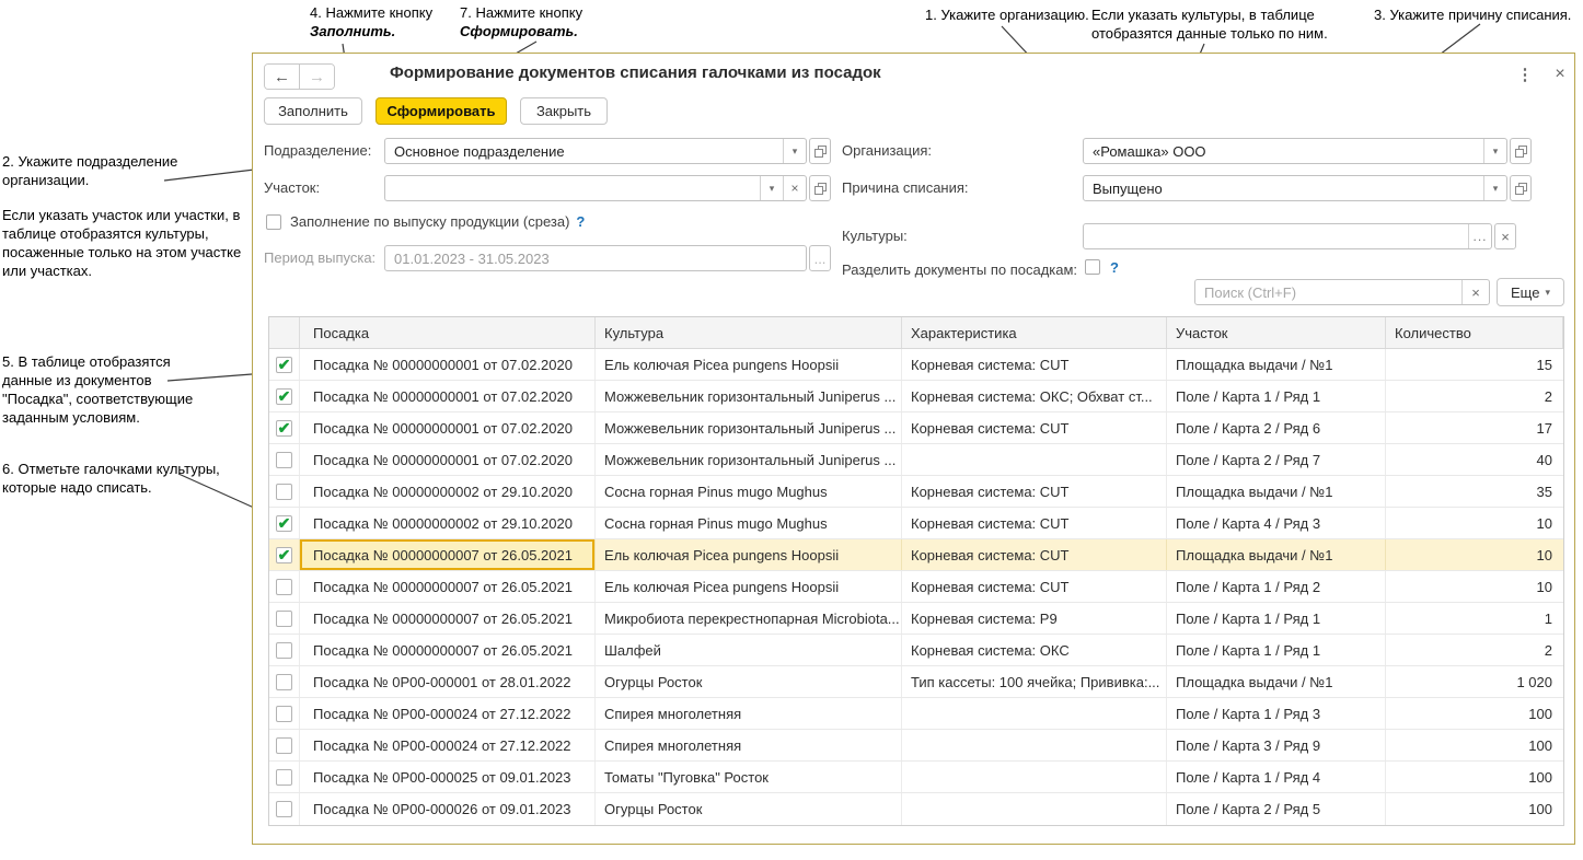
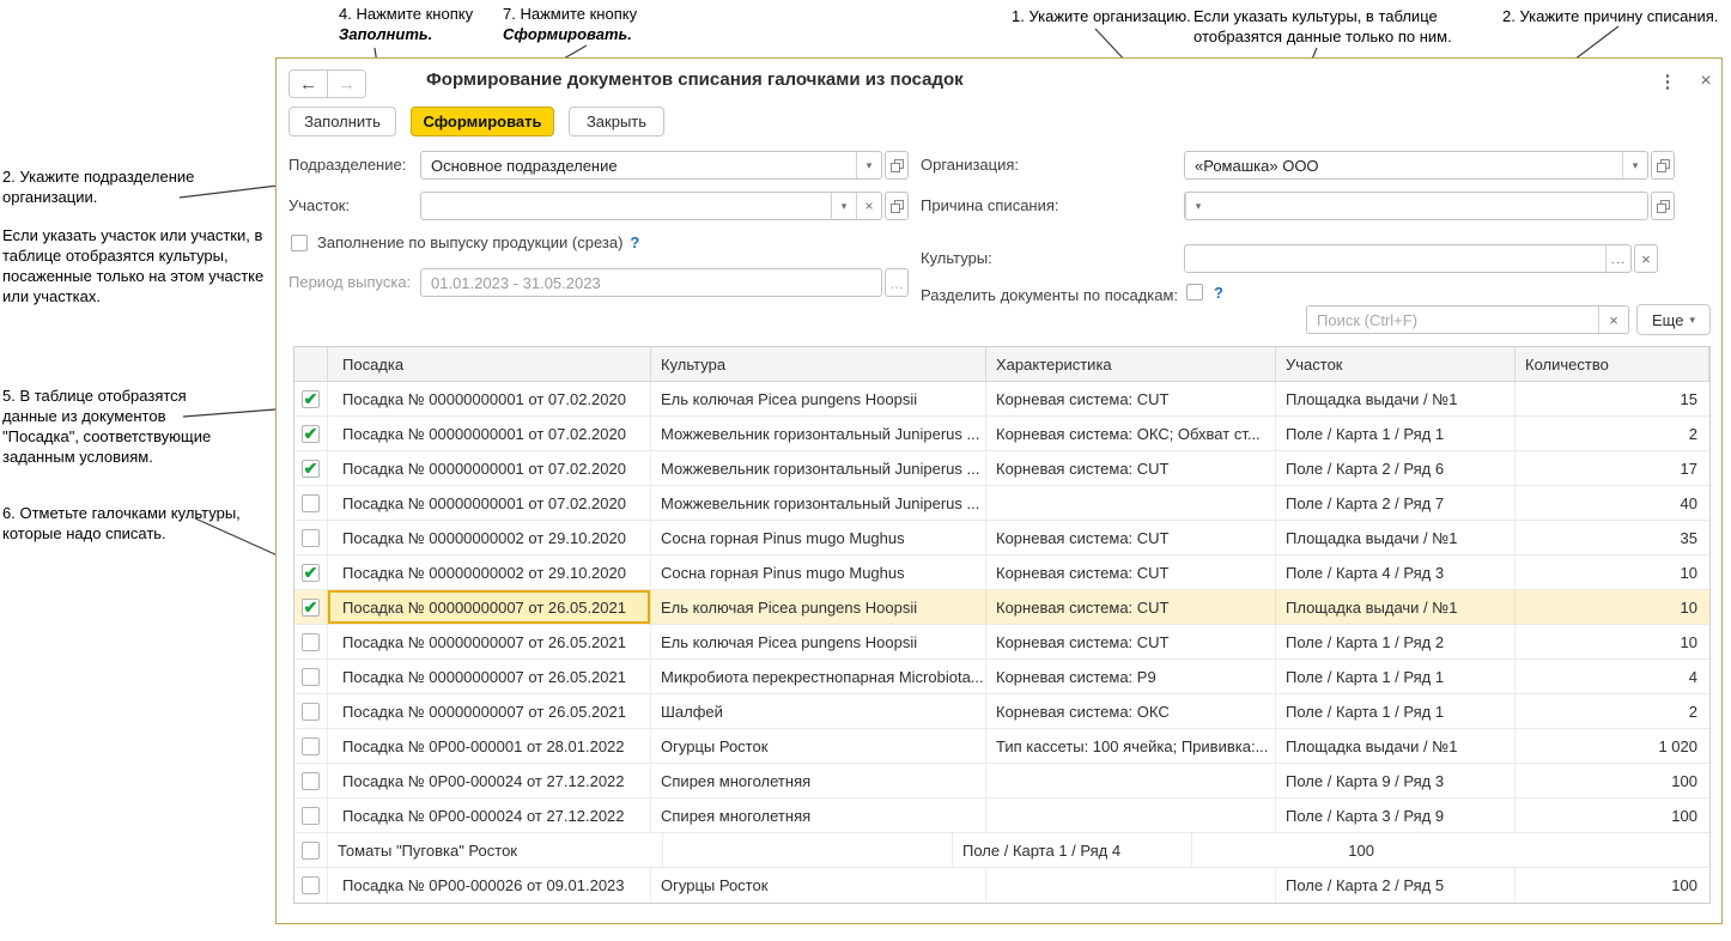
  4. Нажмите кнопку
  Заполнить.
  7. Нажмите кнопку
  Сформировать.
  1. Укажите организацию.
  Если указать культуры, в таблице отобразятся данные только по ним.
- 3. Укажите причину списания.
+ 2. Укажите причину списания.
  2. Укажите подразделение организации.
  Если указать участок или участки, в таблице отобразятся культуры, посаженные только на этом участке или участках.
  5. В таблице отобразятся данные из документов "Посадка", соответствующие заданным условиям.
  6. Отметьте галочками культуры, которые надо списать.
  ←
  →
  Формирование документов списания галочками из посадок
  ⋮
  ×
  Заполнить
  Сформировать
  Закрыть
  Подразделение:
  Основное подразделение
  ▾
  Участок:
  ▾
  ×
  Заполнение по выпуску продукции (среза)
  ?
  Период выпуска:
  01.01.2023 - 31.05.2023
  ...
  Организация:
  «Ромашка» ООО
  ▾
  Причина списания:
- Выпущено
  ▾
  Культуры:
  ...
  ×
  Разделить документы по посадкам:
  ?
  Поиск (Ctrl+F)
  ×
  Еще
  ▾
  Посадка
  Культура
  Характеристика
  Участок
  Количество
  ✔
  Посадка № 00000000001 от 07.02.2020
  Ель колючая Picea pungens Hoopsii
  Корневая система: CUT
  Площадка выдачи / №1
  15
  ✔
  Посадка № 00000000001 от 07.02.2020
  Можжевельник горизонтальный Juniperus ...
  Корневая система: ОКС; Обхват ст...
  Поле / Карта 1 / Ряд 1
  2
  ✔
  Посадка № 00000000001 от 07.02.2020
  Можжевельник горизонтальный Juniperus ...
  Корневая система: CUT
  Поле / Карта 2 / Ряд 6
  17
  Посадка № 00000000001 от 07.02.2020
  Можжевельник горизонтальный Juniperus ...
  Поле / Карта 2 / Ряд 7
  40
  Посадка № 00000000002 от 29.10.2020
  Сосна горная Pinus mugo Mughus
  Корневая система: CUT
  Площадка выдачи / №1
  35
  ✔
  Посадка № 00000000002 от 29.10.2020
  Сосна горная Pinus mugo Mughus
  Корневая система: CUT
  Поле / Карта 4 / Ряд 3
  10
  ✔
  Посадка № 00000000007 от 26.05.2021
  Ель колючая Picea pungens Hoopsii
  Корневая система: CUT
  Площадка выдачи / №1
  10
  Посадка № 00000000007 от 26.05.2021
  Ель колючая Picea pungens Hoopsii
  Корневая система: CUT
  Поле / Карта 1 / Ряд 2
  10
  Посадка № 00000000007 от 26.05.2021
  Микробиота перекрестнопарная Microbiota...
  Корневая система: P9
  Поле / Карта 1 / Ряд 1
- 1
+ 4
  Посадка № 00000000007 от 26.05.2021
  Шалфей
  Корневая система: ОКС
  Поле / Карта 1 / Ряд 1
  2
  Посадка № 0Р00-000001 от 28.01.2022
  Огурцы Росток
  Тип кассеты: 100 ячейка; Прививка:...
  Площадка выдачи / №1
  1 020
  Посадка № 0Р00-000024 от 27.12.2022
  Спирея многолетняя
- Поле / Карта 1 / Ряд 3
+ Поле / Карта 9 / Ряд 3
  100
  Посадка № 0Р00-000024 от 27.12.2022
  Спирея многолетняя
  Поле / Карта 3 / Ряд 9
  100
- Посадка № 0Р00-000025 от 09.01.2023
  Томаты "Пуговка" Росток
  Поле / Карта 1 / Ряд 4
  100
  Посадка № 0Р00-000026 от 09.01.2023
  Огурцы Росток
  Поле / Карта 2 / Ряд 5
  100
